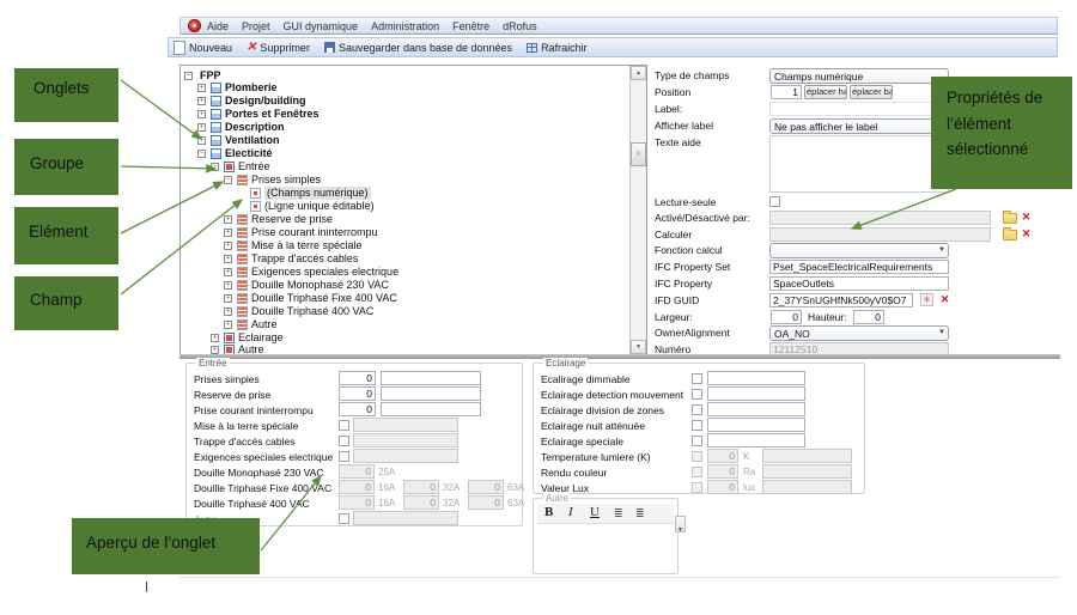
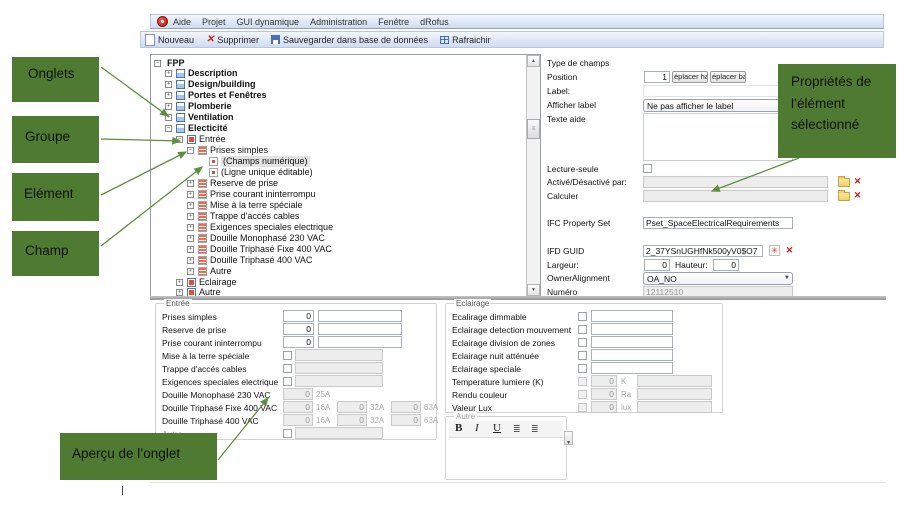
  Aide
  Projet
  GUI dynamique
  Administration
  Fenêtre
  dRofus
  Nouveau
  ✕
  Supprimer
  Sauvegarder dans base de données
  Rafraichir
  FPP
- Plomberie
+ Description
  Design/building
  Portes et Fenêtres
- Description
+ Plomberie
  Ventilation
  Electicité
  Entrée
  Prises simples
  (Champs numérique)
  (Ligne unique éditable)
  Reserve de prise
  Prise courant ininterrompu
  Mise à la terre spéciale
  Trappe d'accés cables
  Exigences speciales electrique
  Douille Monophasé 230 VAC
  Douille Triphasé Fixe 400 VAC
  Douille Triphasé 400 VAC
  Autre
  Eclairage
  Autre
  Type de champs
- Champs numérique
  Position
  1
  éplacer ha
  éplacer ba
  Label:
  Afficher label
  Ne pas afficher le label
  Texte aide
  Lecture-seule
  Activé/Désactivé par:
  ✕
  Calculer
  ✕
- Fonction calcul
  IFC Property Set
  Pset_SpaceElectricalRequirements
- IFC Property
- SpaceOutlets
  IFD GUID
  2_37YSnUGHfNk500yV0$O7
  ✳
  ✕
  Largeur:
  0
  Hauteur:
  0
  OwnerAlignment
  OA_NO
  Numéro
  12112510
  Entrée
  Prises simples
  0
  Reserve de prise
  0
  Prise courant ininterrompu
  0
  Mise à la terre spéciale
  Trappe d'accés cables
  Exigences speciales electrique
  Douille Monophasé 230 VAC
  0
  25A
  Douille Triphasé Fixe 400 VAC
  0
  16A
  0
  32A
  0
  63A
  Douille Triphasé 400 VC
  0
  16A
  0
  32A
  0
  63A
  Eclairage
  Ecalirage dimmable
  Eclairage detection mouvement
  Eclairage division de zones
  Eclairage nuit atténuée
  Eclairage speciale
  Temperature lumiere (K)
  0
  K
  Rendu couleur
  0
  Ra
  Valeur Lux
  0
  lux
  Autre
  B
  I
  U
  ≣
  ≣
  Onglets
  Groupe
  Elément
  Champ
  Propriétés de l’élément sélectionné
  Aperçu de l’onglet
